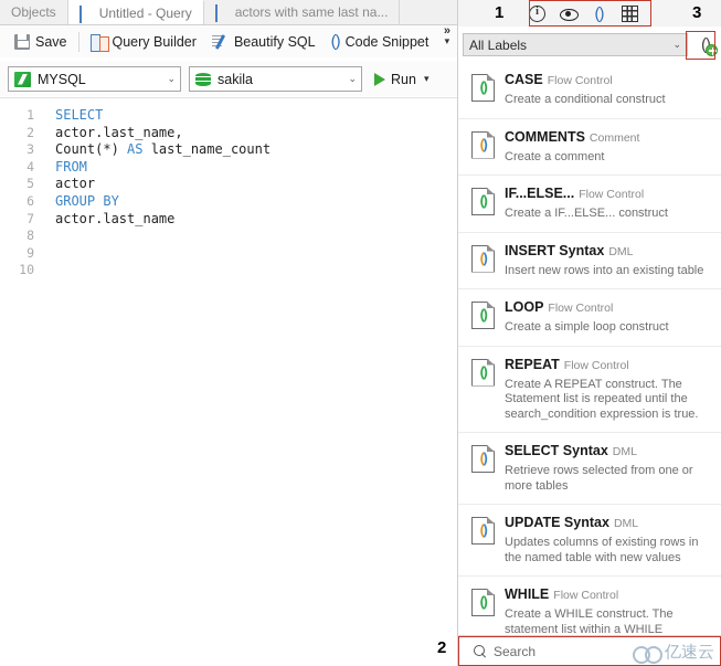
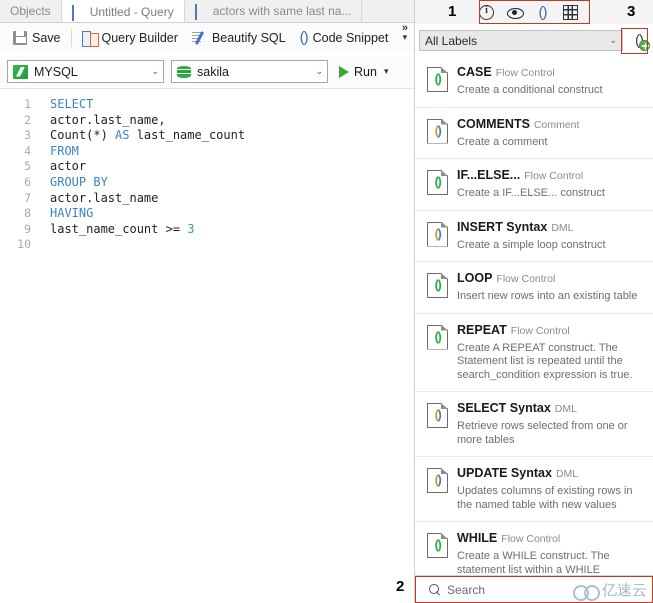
  Objects
  Untitled - Query
  actors with same last na...
  Save
  Query Builder
  Beautify SQL
  ()
  Code Snippet
  »
  ▾
  MYSQL
  ⌄
  sakila
  ⌄
  Run
  ▾
  1
  2
  3
  4
  5
  6
  7
  8
  9
  10
  SELECT
  actor.last_name,
  Count(*) AS last_name_count
  FROM
  actor
  GROUP BY
  actor.last_name
+ HAVING
+ last_name_count >= 3
  ()
  All Labels
  ⌄
  ()
  CASE Flow Control
  Create a conditional construct
  ()
  COMMENTS Comment
  Create a comment
  ()
  IF...ELSE... Flow Control
  Create a IF...ELSE... construct
  ()
  INSERT Syntax DML
- Insert new rows into an existing table
+ Create a simple loop construct
  ()
  LOOP Flow Control
- Create a simple loop construct
+ Insert new rows into an existing table
  ()
  REPEAT Flow Control
  Create A REPEAT construct. The Statement list is repeated until the search_condition expression is true.
  ()
  SELECT Syntax DML
  Retrieve rows selected from one or more tables
  ()
  UPDATE Syntax DML
  Updates columns of existing rows in the named table with new values
  ()
  WHILE Flow Control
  Search
  亿速云
  1
  2
  3
